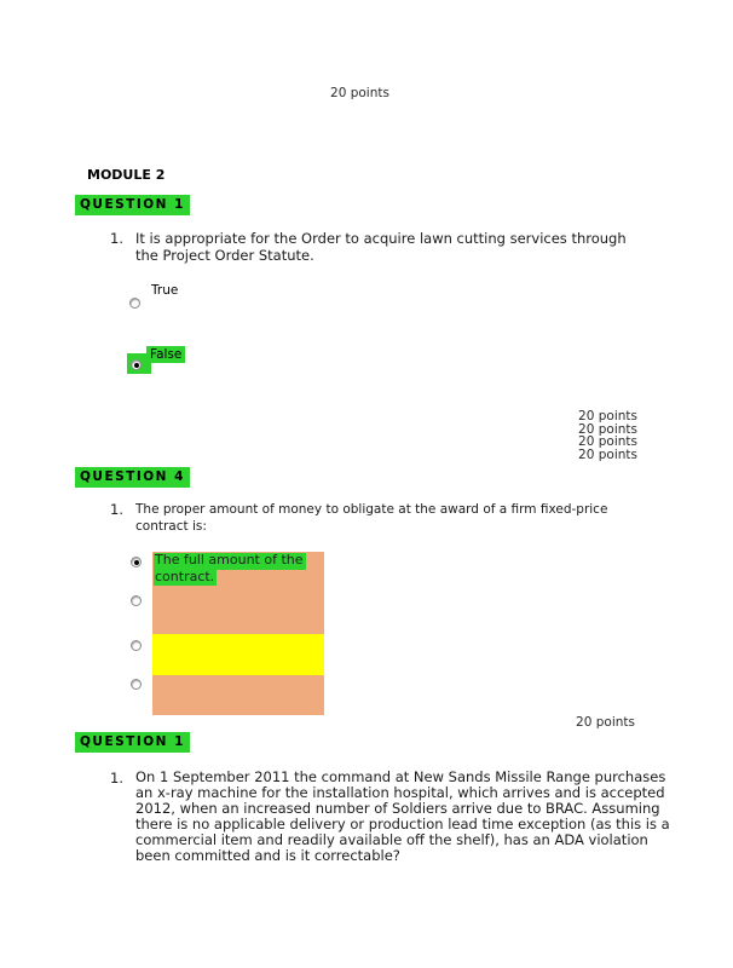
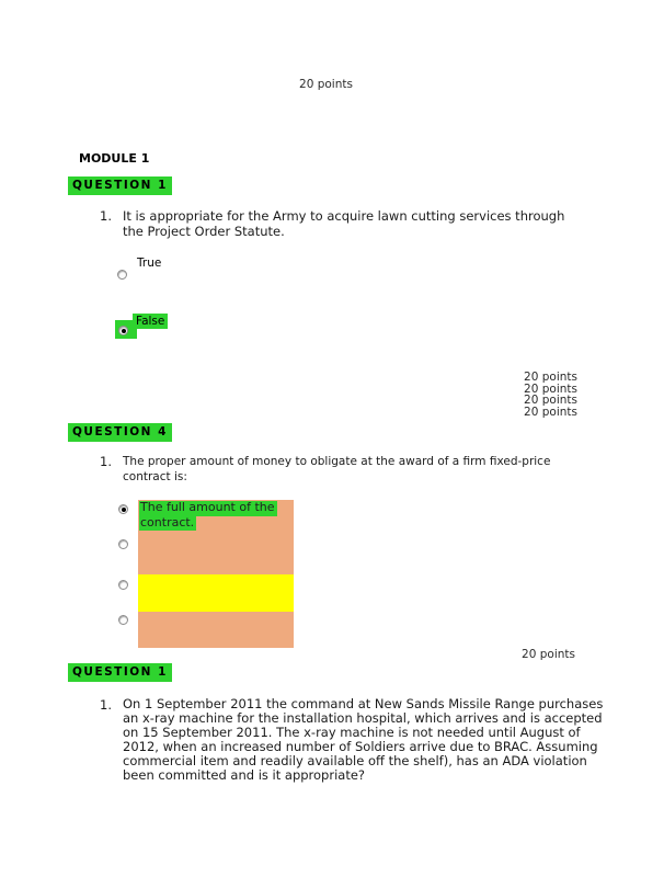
  20 points
- MODULE 2
+ MODULE 1
  QUESTION 1
  1.
- It is appropriate for the Order to acquire lawn cutting services through
+ It is appropriate for the Army to acquire lawn cutting services through
  the Project Order Statute.
  True
  False
  20 points
  20 points
  20 points
  20 points
  QUESTION 4
  1.
  The proper amount of money to obligate at the award of a firm fixed-price
  contract is:
  The full amount of the
  contract.
  20 points
  QUESTION 1
  1.
  On 1 September 2011 the command at New Sands Missile Range purchases
  an x-ray machine for the installation hospital, which arrives and is accepted
+ on 15 September 2011. The x-ray machine is not needed until August of
  2012, when an increased number of Soldiers arrive due to BRAC. Assuming
- there is no applicable delivery or production lead time exception (as this is a
  commercial item and readily available off the shelf), has an ADA violation
- been committed and is it correctable?
+ been committed and is it appropriate?
